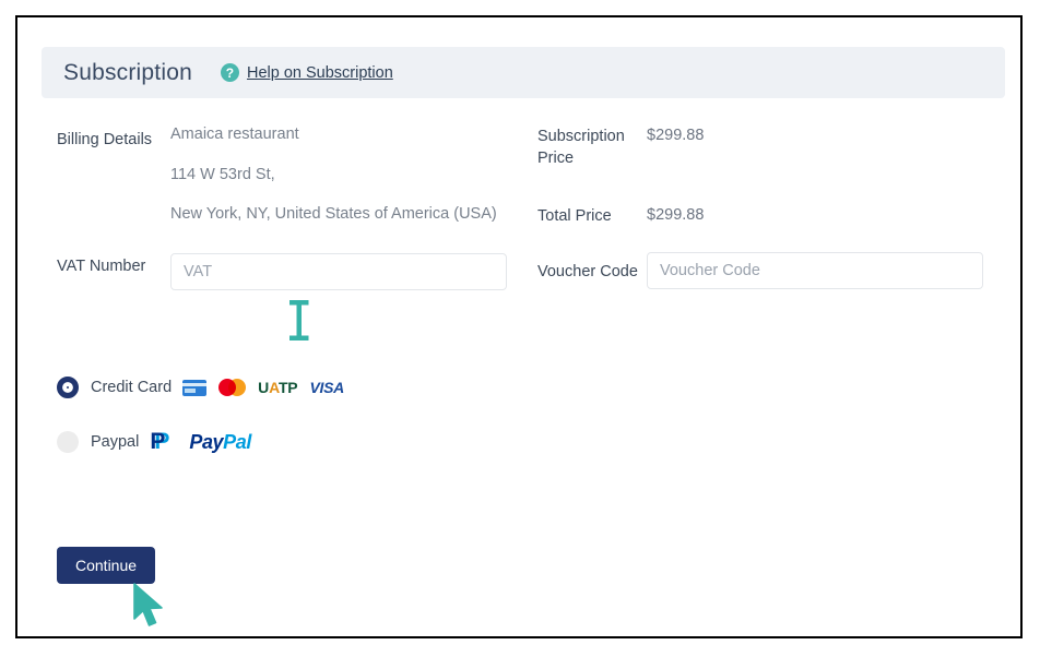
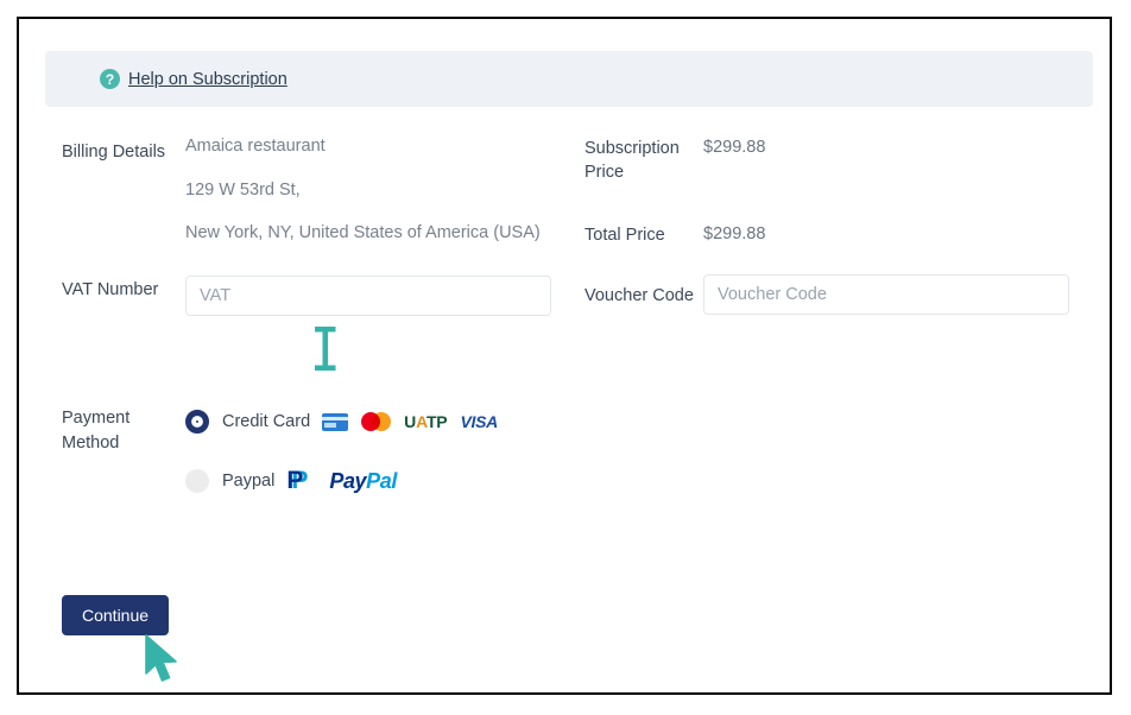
- Subscription
  ?
  Help on Subscription
  Billing Details
  Amaica restaurant
- 114 W 53rd St,
+ 129 W 53rd St,
  New York, NY, United States of America (USA)
  VAT Number
  VAT
  Subscription Price
  $299.88
  Total Price
  $299.88
  Voucher Code
  Voucher Code
+ Payment Method
  Credit Card
  UATP
  VISA
  Paypal
  P
  P
  PayPal
  Continue
